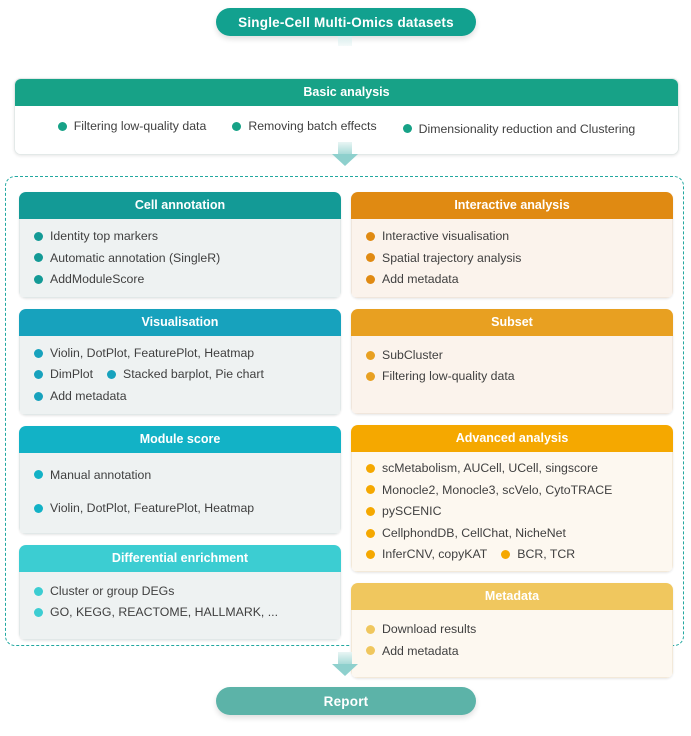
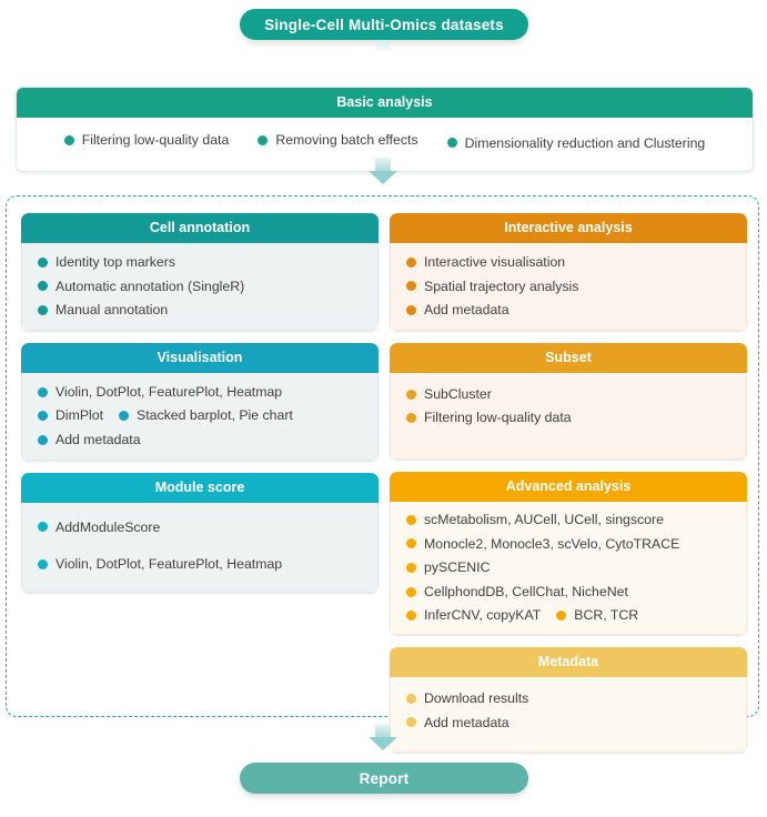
  Single-Cell Multi-Omics datasets
  Basic analysis
  Filtering low-quality data
  Removing batch effects
  Dimensionality reduction and Clustering
  Cell annotation
  Identity top markers
  Automatic annotation (SingleR)
- AddModuleScore
+ Manual annotation
  Visualisation
  Violin, DotPlot, FeaturePlot, Heatmap
  DimPlot
  Stacked barplot, Pie chart
  Add metadata
  Module score
- Manual annotation
+ AddModuleScore
  Violin, DotPlot, FeaturePlot, Heatmap
- Differential enrichment
- Cluster or group DEGs
- GO, KEGG, REACTOME, HALLMARK, ...
  Interactive analysis
  Interactive visualisation
  Spatial trajectory analysis
  Add metadata
  Subset
  SubCluster
  Filtering low-quality data
  Advanced analysis
  scMetabolism, AUCell, UCell, singscore
  Monocle2, Monocle3, scVelo, CytoTRACE
  pySCENIC
  CellphondDB, CellChat, NicheNet
  InferCNV, copyKAT
  BCR, TCR
  Metadata
  Download results
  Add metadata
  Report
